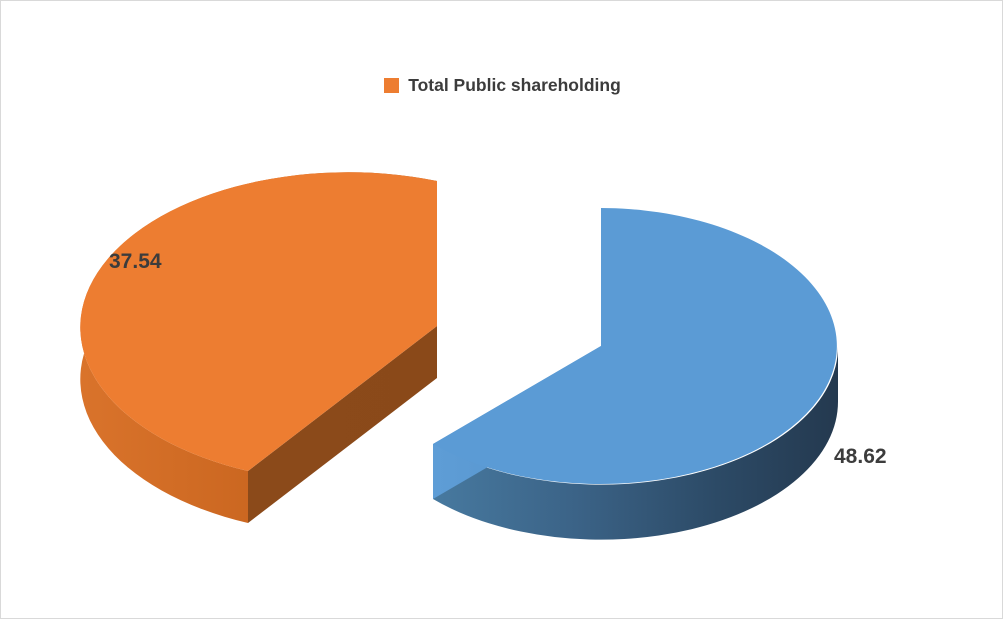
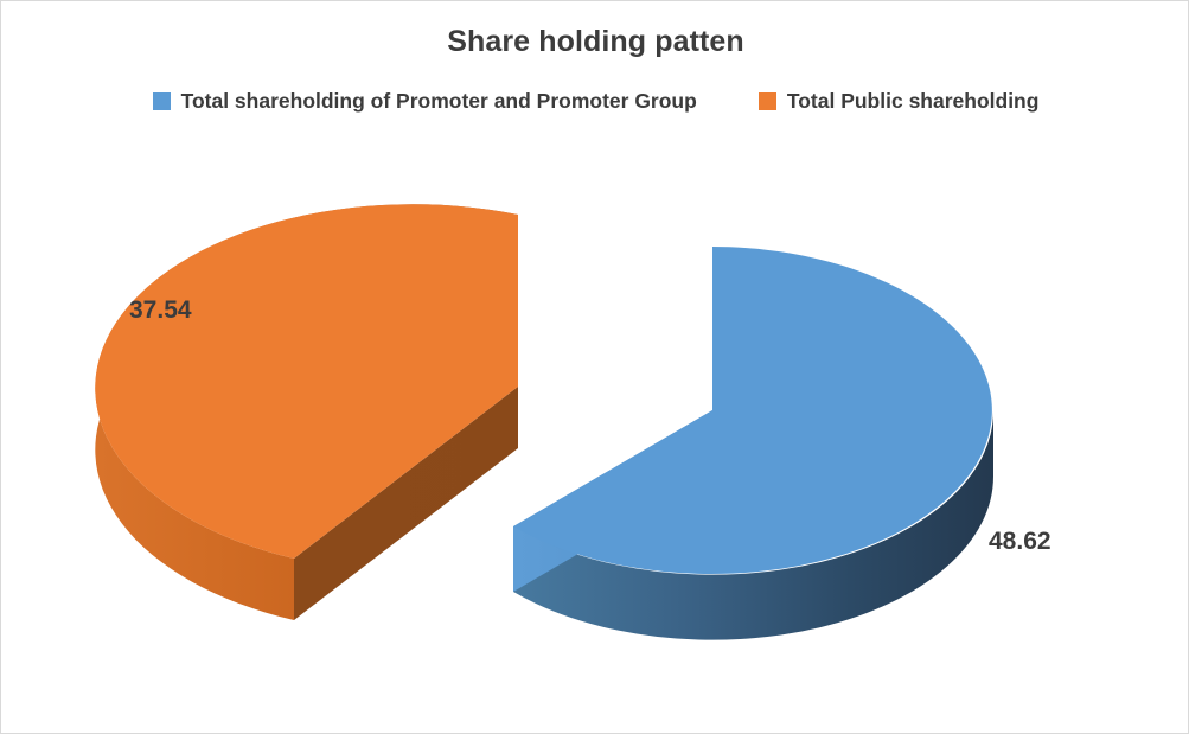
+ Share holding patten
+ Total shareholding of Promoter and Promoter Group
  Total Public shareholding
  37.54
  48.62
